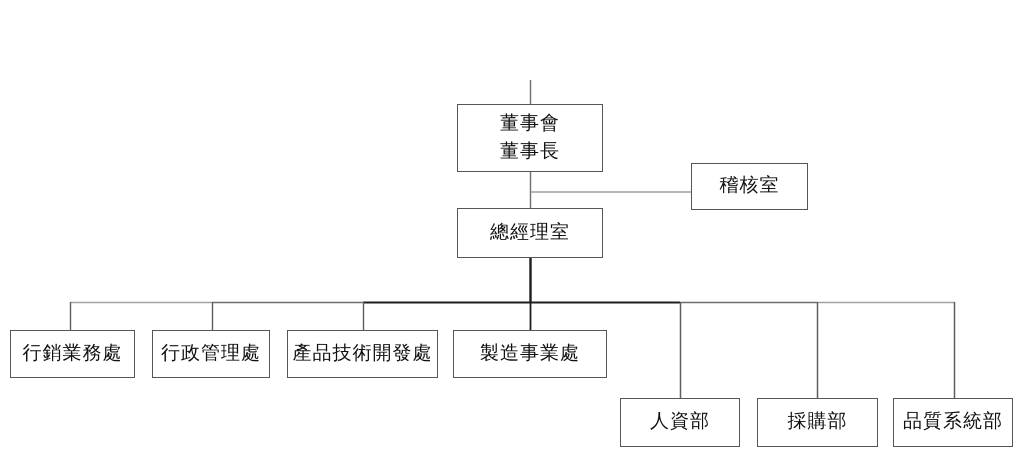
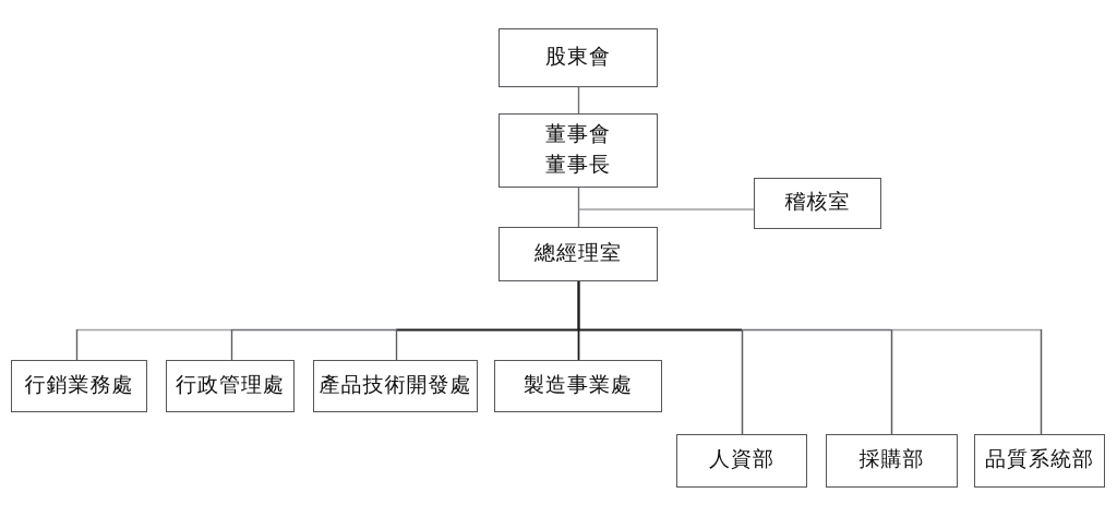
+ 股東會
  董事會
  董事長
  稽核室
  總經理室
  行銷業務處
  行政管理處
  產品技術開發處
  製造事業處
  人資部
  採購部
  品質系統部
